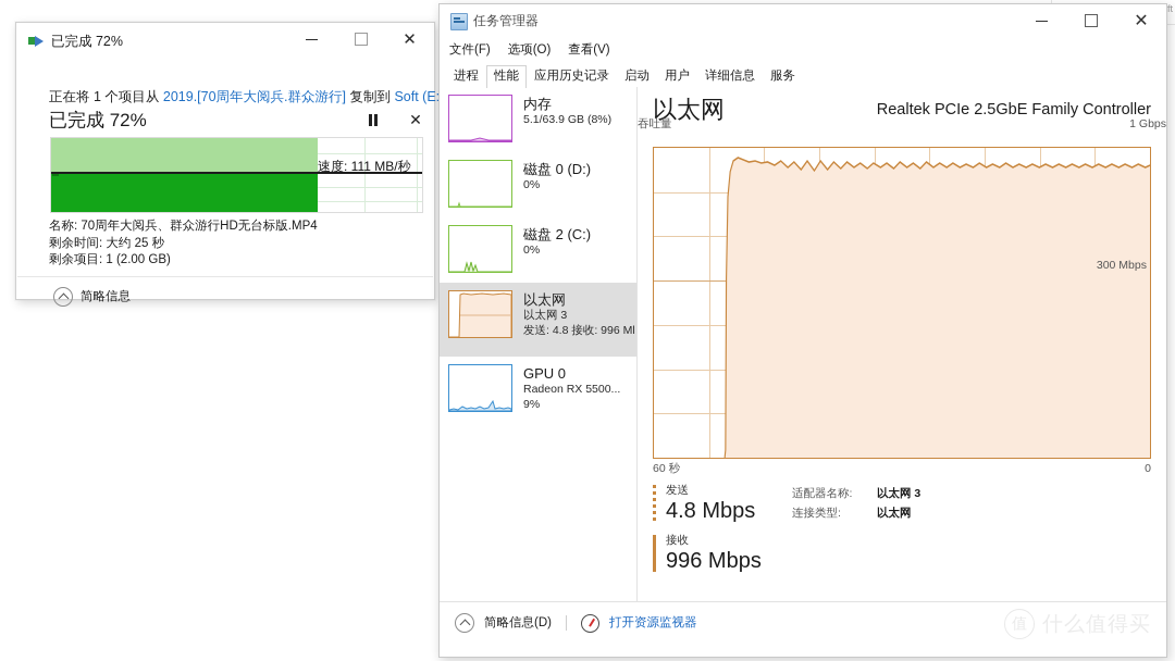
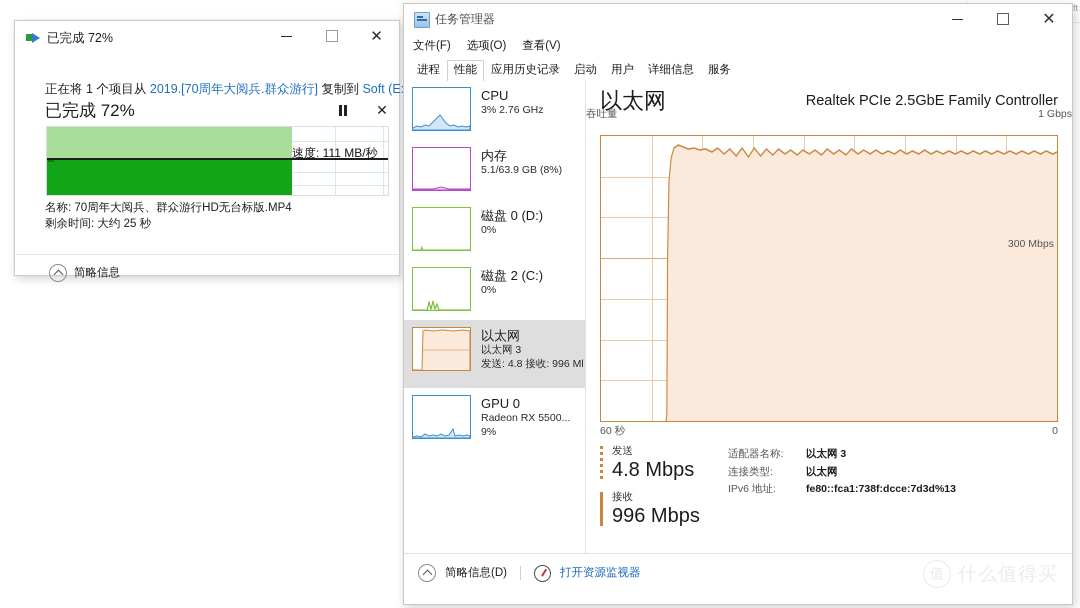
  已完成 72%
  ✕
  正在将 1 个项目从 2019.[70周年大阅兵.群众游行] 复制到 Soft (E
  已完成 72%
  ✕
  速度: 111 MB/秒
  名称: 70周年大阅兵、群众游行HD无台标版.MP4
  剩余时间: 大约 25 秒
- 剩余项目: 1 (2.00 GB)
  简略信息
  任务管理器
  ✕
  文件(F)
  选项(O)
  查看(V)
  进程
  性能
  应用历史记录
  启动
  用户
  详细信息
  服务
+ CPU
+ 3% 2.76 GHz
  内存
  5.1/63.9 GB (8%)
  磁盘 0 (D:)
  0%
  磁盘 2 (C:)
  0%
  以太网
  以太网 3
  发送: 4.8 接收: 996 Ml
  GPU 0
  Radeon RX 5500...
  9%
  以太网
  Realtek PCIe 2.5GbE Family Controller
  吞吐量
  1 Gbps
  300 Mbps
  60 秒
  0
  发送
  4.8 Mbps
  接收
  996 Mbps
  适配器名称:
  以太网 3
  连接类型:
  以太网
+ IPv6 地址:
+ fe80::fca1:738f:dcce:7d3d%13
  简略信息(D)
  打开资源监视器
